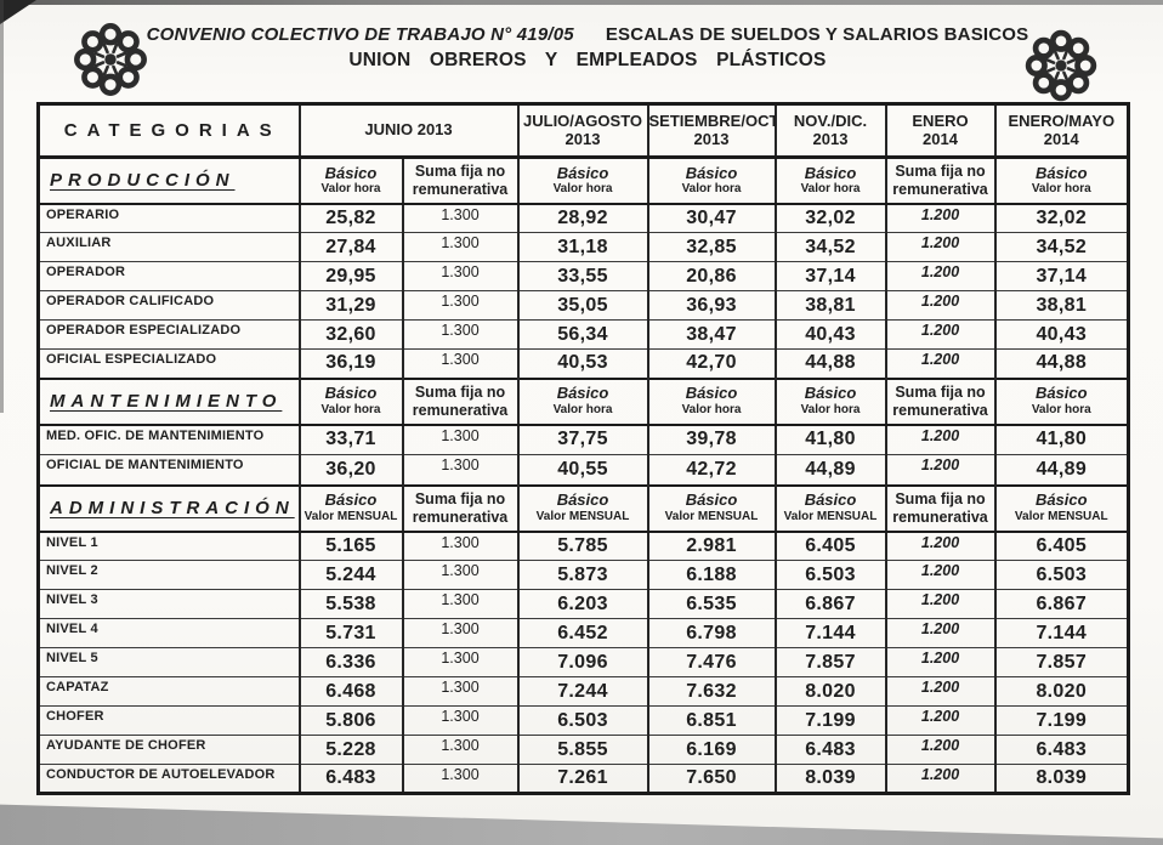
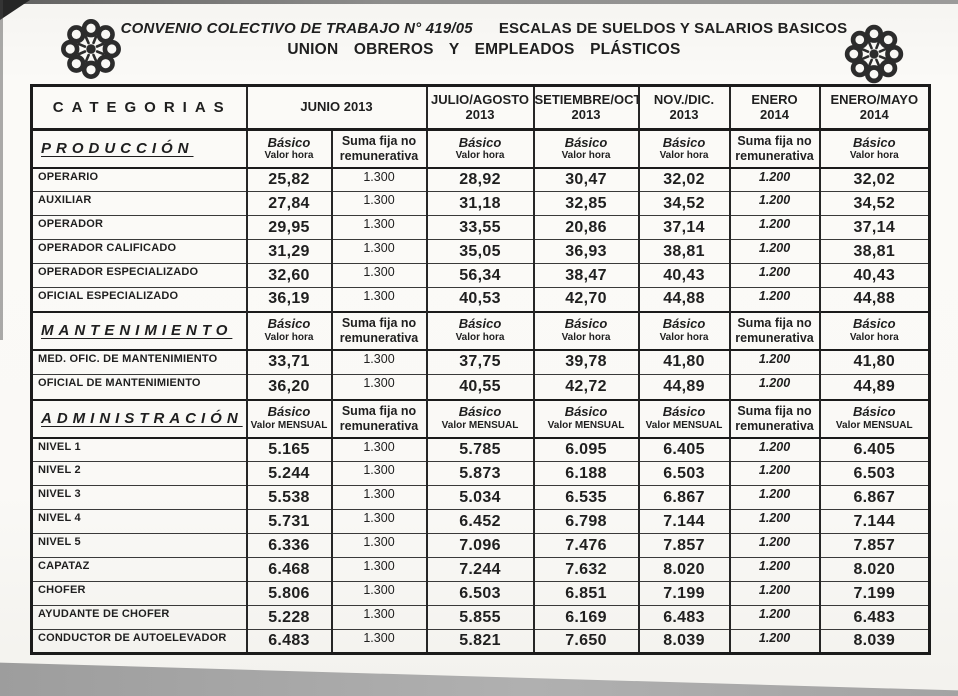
  CONVENIO COLECTIVO DE TRABAJO N° 419/05
  ESCALAS DE SUELDOS Y SALARIOS BASICOS
  UNION OBREROS Y EMPLEADOS PLÁSTICOS
  CATEGORIAS	JUNIO 2013	JULIO/AGOSTO 2013	SETIEMBRE/OCT 2013	NOV./DIC. 2013	ENERO 2014	ENERO/MAYO 2014
  PRODUCCIÓN	BásicoValor hora	Suma fija noremunerativa	BásicoValor hora	BásicoValor hora	BásicoValor hora	Suma fija noremunerativa	BásicoValor hora
  OPERARIO	25,82	1.300	28,92	30,47	32,02	1.200	32,02
  AUXILIAR	27,84	1.300	31,18	32,85	34,52	1.200	34,52
  OPERADOR	29,95	1.300	33,55	20,86	37,14	1.200	37,14
  OPERADOR CALIFICADO	31,29	1.300	35,05	36,93	38,81	1.200	38,81
  OPERADOR ESPECIALIZADO	32,60	1.300	56,34	38,47	40,43	1.200	40,43
  OFICIAL ESPECIALIZADO	36,19	1.300	40,53	42,70	44,88	1.200	44,88
  MANTENIMIENTO	BásicoValor hora	Suma fija noremunerativa	BásicoValor hora	BásicoValor hora	BásicoValor hora	Suma fija noremunerativa	BásicoValor hora
  MED. OFIC. DE MANTENIMIENTO	33,71	1.300	37,75	39,78	41,80	1.200	41,80
  OFICIAL DE MANTENIMIENTO	36,20	1.300	40,55	42,72	44,89	1.200	44,89
  ADMINISTRACIÓN	BásicoValor MENSUAL	Suma fija noremunerativa	BásicoValor MENSUAL	BásicoValor MENSUAL	BásicoValor MENSUAL	Suma fija noremunerativa	BásicoValor MENSUAL
- NIVEL 1	5.165	1.300	5.785	2.981	6.405	1.200	6.405
+ NIVEL 1	5.165	1.300	5.785	6.095	6.405	1.200	6.405
  NIVEL 2	5.244	1.300	5.873	6.188	6.503	1.200	6.503
- NIVEL 3	5.538	1.300	6.203	6.535	6.867	1.200	6.867
+ NIVEL 3	5.538	1.300	5.034	6.535	6.867	1.200	6.867
  NIVEL 4	5.731	1.300	6.452	6.798	7.144	1.200	7.144
  NIVEL 5	6.336	1.300	7.096	7.476	7.857	1.200	7.857
  CAPATAZ	6.468	1.300	7.244	7.632	8.020	1.200	8.020
  CHOFER	5.806	1.300	6.503	6.851	7.199	1.200	7.199
  AYUDANTE DE CHOFER	5.228	1.300	5.855	6.169	6.483	1.200	6.483
- CONDUCTOR DE AUTOELEVADOR	6.483	1.300	7.261	7.650	8.039	1.200	8.039
+ CONDUCTOR DE AUTOELEVADOR	6.483	1.300	5.821	7.650	8.039	1.200	8.039
